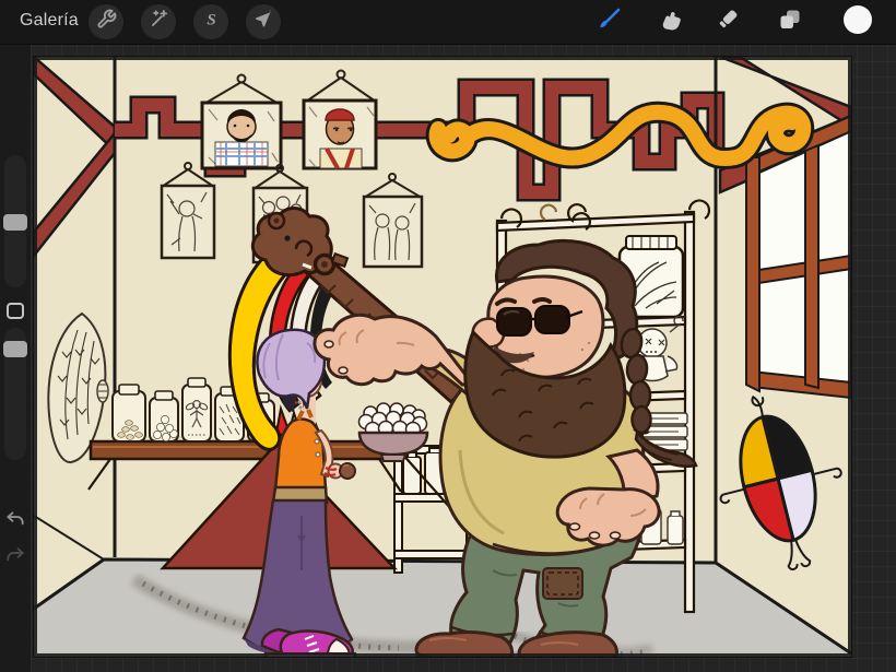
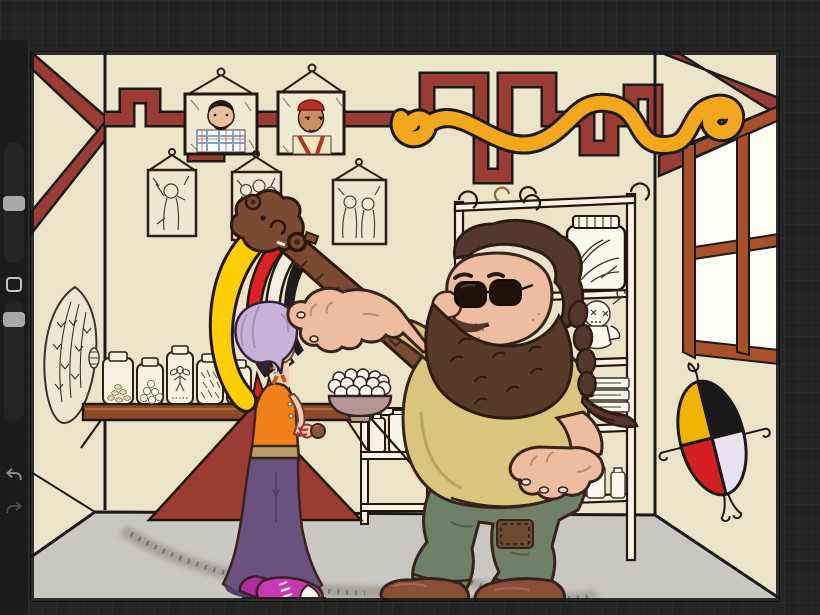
- Galería
- S
